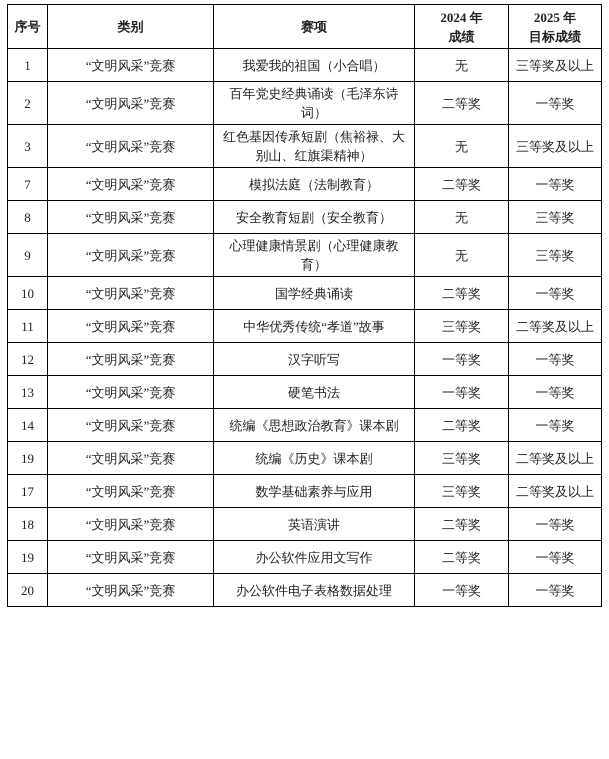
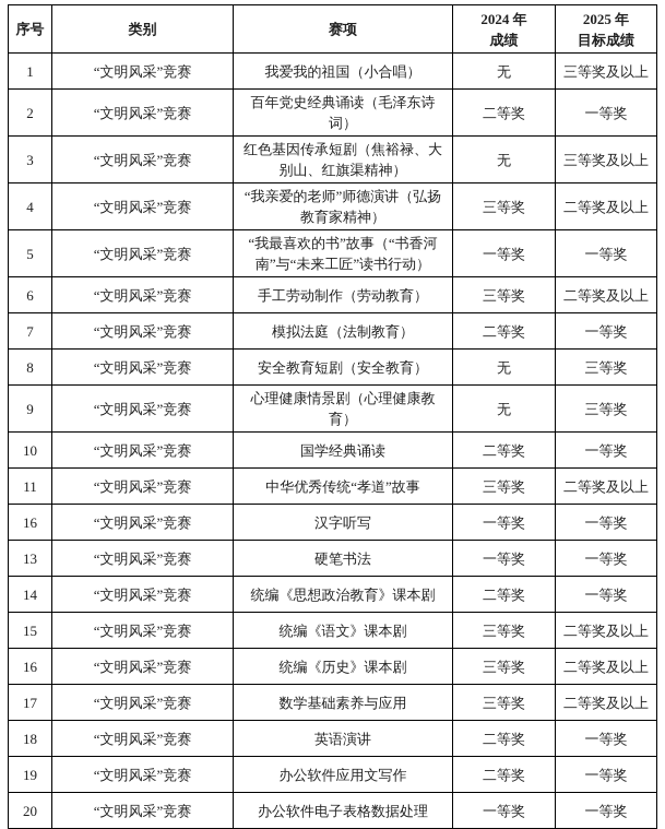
  序号	类别	赛项	2024 年 成绩	2025 年 目标成绩
  1	“文明风采”竞赛	我爱我的祖国（小合唱）	无	三等奖及以上
  2	“文明风采”竞赛	百年党史经典诵读（毛泽东诗词）	二等奖	一等奖
  3	“文明风采”竞赛	红色基因传承短剧（焦裕禄、大别山、红旗渠精神）	无	三等奖及以上
+ 4	“文明风采”竞赛	“我亲爱的老师”师德演讲（弘扬教育家精神）	三等奖	二等奖及以上
+ 5	“文明风采”竞赛	“我最喜欢的书”故事（“书香河南”与“未来工匠”读书行动）	一等奖	一等奖
+ 6	“文明风采”竞赛	手工劳动制作（劳动教育）	三等奖	二等奖及以上
  7	“文明风采”竞赛	模拟法庭（法制教育）	二等奖	一等奖
  8	“文明风采”竞赛	安全教育短剧（安全教育）	无	三等奖
  9	“文明风采”竞赛	心理健康情景剧（心理健康教育）	无	三等奖
  10	“文明风采”竞赛	国学经典诵读	二等奖	一等奖
  11	“文明风采”竞赛	中华优秀传统“孝道”故事	三等奖	二等奖及以上
- 12	“文明风采”竞赛	汉字听写	一等奖	一等奖
+ 16	“文明风采”竞赛	汉字听写	一等奖	一等奖
  13	“文明风采”竞赛	硬笔书法	一等奖	一等奖
  14	“文明风采”竞赛	统编《思想政治教育》课本剧	二等奖	一等奖
+ 15	“文明风采”竞赛	统编《语文》课本剧	三等奖	二等奖及以上
- 19	“文明风采”竞赛	统编《历史》课本剧	三等奖	二等奖及以上
+ 16	“文明风采”竞赛	统编《历史》课本剧	三等奖	二等奖及以上
  17	“文明风采”竞赛	数学基础素养与应用	三等奖	二等奖及以上
  18	“文明风采”竞赛	英语演讲	二等奖	一等奖
  19	“文明风采”竞赛	办公软件应用文写作	二等奖	一等奖
  20	“文明风采”竞赛	办公软件电子表格数据处理	一等奖	一等奖
